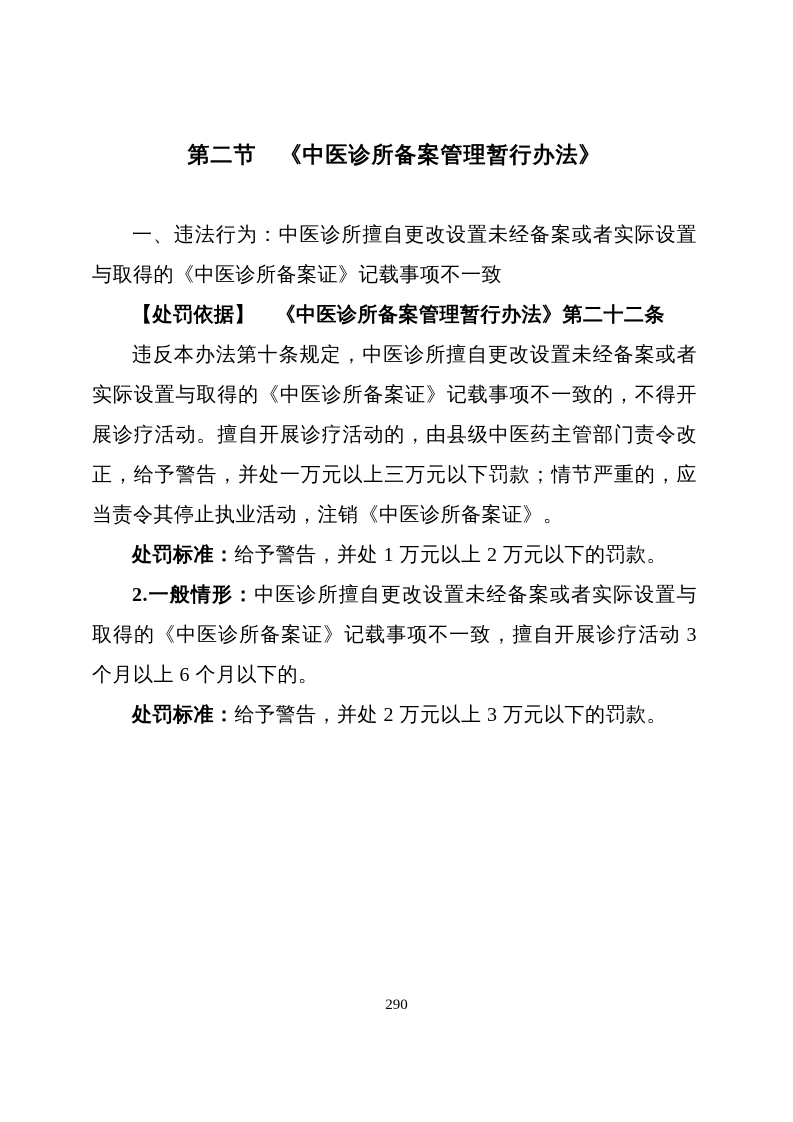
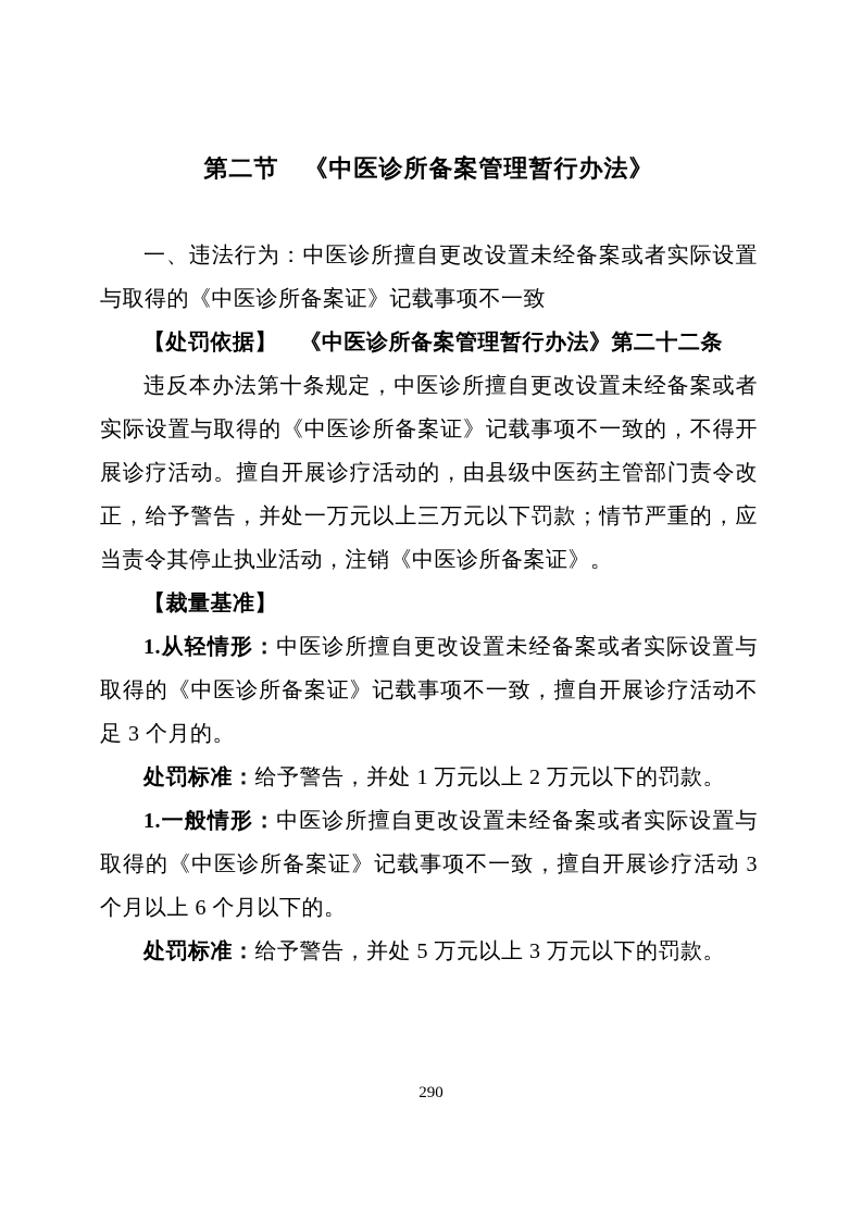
  第二节 《中医诊所备案管理暂行办法》
  一、违法行为：中医诊所擅自更改设置未经备案或者实际设置与取得的《中医诊所备案证》记载事项不一致
  【处罚依据】 《中医诊所备案管理暂行办法》第二十二条
  违反本办法第十条规定，中医诊所擅自更改设置未经备案或者实际设置与取得的《中医诊所备案证》记载事项不一致的，不得开展诊疗活动。擅自开展诊疗活动的，由县级中医药主管部门责令改正，给予警告，并处一万元以上三万元以下罚款；情节严重的，应当责令其停止执业活动，注销《中医诊所备案证》。
+ 【裁量基准】
+ 1.从轻情形：中医诊所擅自更改设置未经备案或者实际设置与取得的《中医诊所备案证》记载事项不一致，擅自开展诊疗活动不足 3 个月的。
  处罚标准：给予警告，并处 1 万元以上 2 万元以下的罚款。
- 2.一般情形：中医诊所擅自更改设置未经备案或者实际设置与取得的《中医诊所备案证》记载事项不一致，擅自开展诊疗活动 3 个月以上 6 个月以下的。
+ 1.一般情形：中医诊所擅自更改设置未经备案或者实际设置与取得的《中医诊所备案证》记载事项不一致，擅自开展诊疗活动 3 个月以上 6 个月以下的。
- 处罚标准：给予警告，并处 2 万元以上 3 万元以下的罚款。
+ 处罚标准：给予警告，并处 5 万元以上 3 万元以下的罚款。
  290
